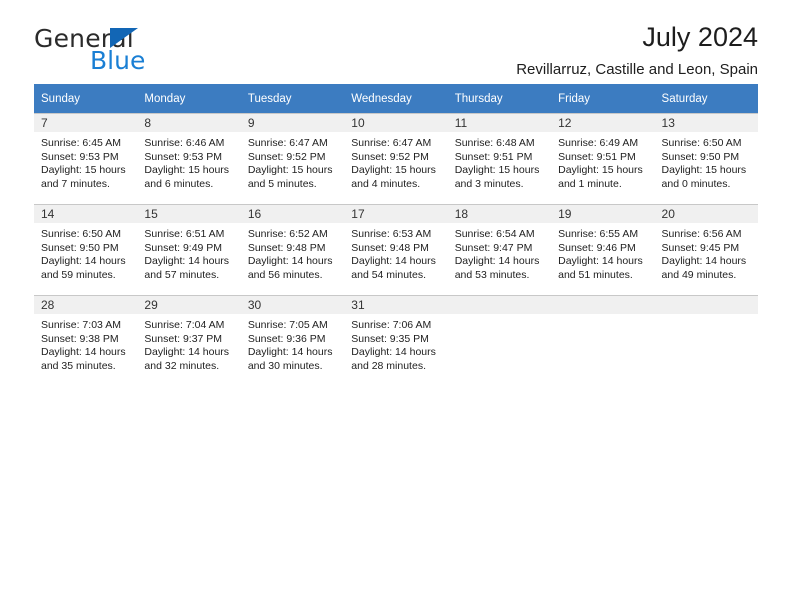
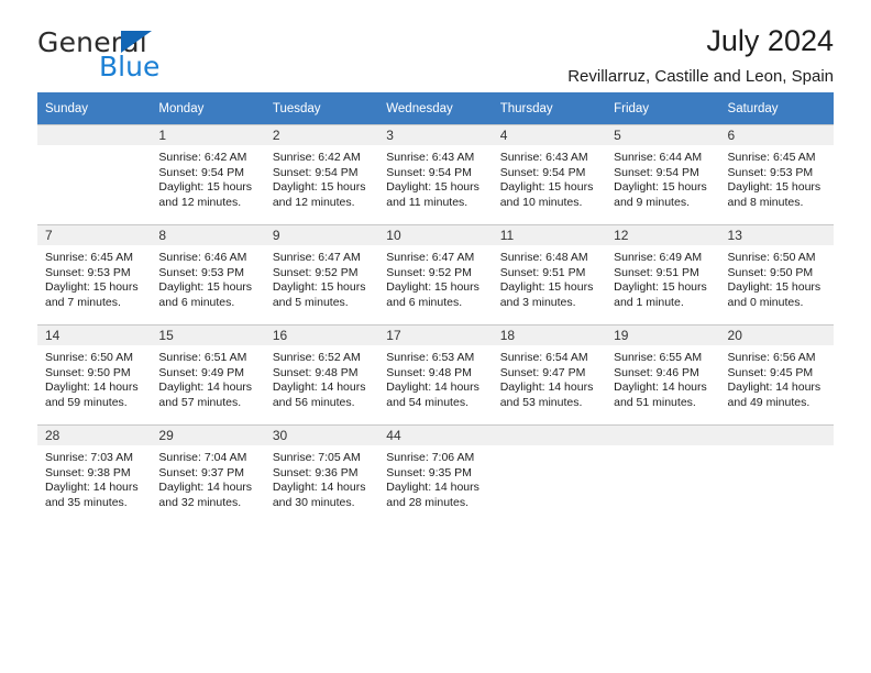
  General
  Blue
  July 2024
  Revillarruz, Castille and Leon, Spain
  Sunday	Monday	Tuesday	Wednesday	Thursday	Friday	Saturday
+ 	1Sunrise: 6:42 AMSunset: 9:54 PMDaylight: 15 hoursand 12 minutes.	2Sunrise: 6:42 AMSunset: 9:54 PMDaylight: 15 hoursand 12 minutes.	3Sunrise: 6:43 AMSunset: 9:54 PMDaylight: 15 hoursand 11 minutes.	4Sunrise: 6:43 AMSunset: 9:54 PMDaylight: 15 hoursand 10 minutes.	5Sunrise: 6:44 AMSunset: 9:54 PMDaylight: 15 hoursand 9 minutes.	6Sunrise: 6:45 AMSunset: 9:53 PMDaylight: 15 hoursand 8 minutes.
- 7Sunrise: 6:45 AMSunset: 9:53 PMDaylight: 15 hoursand 7 minutes.	8Sunrise: 6:46 AMSunset: 9:53 PMDaylight: 15 hoursand 6 minutes.	9Sunrise: 6:47 AMSunset: 9:52 PMDaylight: 15 hoursand 5 minutes.	10Sunrise: 6:47 AMSunset: 9:52 PMDaylight: 15 hoursand 4 minutes.	11Sunrise: 6:48 AMSunset: 9:51 PMDaylight: 15 hoursand 3 minutes.	12Sunrise: 6:49 AMSunset: 9:51 PMDaylight: 15 hoursand 1 minute.	13Sunrise: 6:50 AMSunset: 9:50 PMDaylight: 15 hoursand 0 minutes.
+ 7Sunrise: 6:45 AMSunset: 9:53 PMDaylight: 15 hoursand 7 minutes.	8Sunrise: 6:46 AMSunset: 9:53 PMDaylight: 15 hoursand 6 minutes.	9Sunrise: 6:47 AMSunset: 9:52 PMDaylight: 15 hoursand 5 minutes.	10Sunrise: 6:47 AMSunset: 9:52 PMDaylight: 15 hoursand 6 minutes.	11Sunrise: 6:48 AMSunset: 9:51 PMDaylight: 15 hoursand 3 minutes.	12Sunrise: 6:49 AMSunset: 9:51 PMDaylight: 15 hoursand 1 minute.	13Sunrise: 6:50 AMSunset: 9:50 PMDaylight: 15 hoursand 0 minutes.
  14Sunrise: 6:50 AMSunset: 9:50 PMDaylight: 14 hoursand 59 minutes.	15Sunrise: 6:51 AMSunset: 9:49 PMDaylight: 14 hoursand 57 minutes.	16Sunrise: 6:52 AMSunset: 9:48 PMDaylight: 14 hoursand 56 minutes.	17Sunrise: 6:53 AMSunset: 9:48 PMDaylight: 14 hoursand 54 minutes.	18Sunrise: 6:54 AMSunset: 9:47 PMDaylight: 14 hoursand 53 minutes.	19Sunrise: 6:55 AMSunset: 9:46 PMDaylight: 14 hoursand 51 minutes.	20Sunrise: 6:56 AMSunset: 9:45 PMDaylight: 14 hoursand 49 minutes.
- 28Sunrise: 7:03 AMSunset: 9:38 PMDaylight: 14 hoursand 35 minutes.	29Sunrise: 7:04 AMSunset: 9:37 PMDaylight: 14 hoursand 32 minutes.	30Sunrise: 7:05 AMSunset: 9:36 PMDaylight: 14 hoursand 30 minutes.	31Sunrise: 7:06 AMSunset: 9:35 PMDaylight: 14 hoursand 28 minutes.
+ 28Sunrise: 7:03 AMSunset: 9:38 PMDaylight: 14 hoursand 35 minutes.	29Sunrise: 7:04 AMSunset: 9:37 PMDaylight: 14 hoursand 32 minutes.	30Sunrise: 7:05 AMSunset: 9:36 PMDaylight: 14 hoursand 30 minutes.	44Sunrise: 7:06 AMSunset: 9:35 PMDaylight: 14 hoursand 28 minutes.
